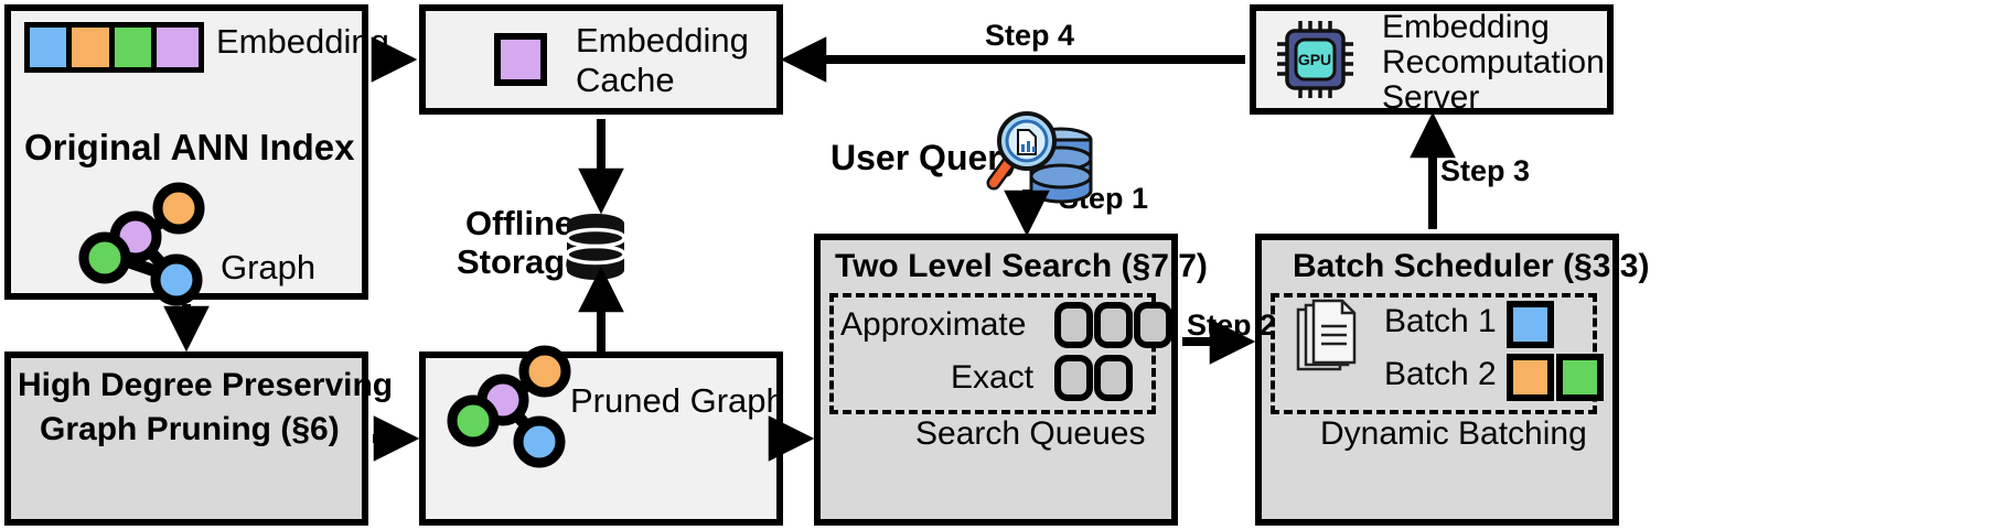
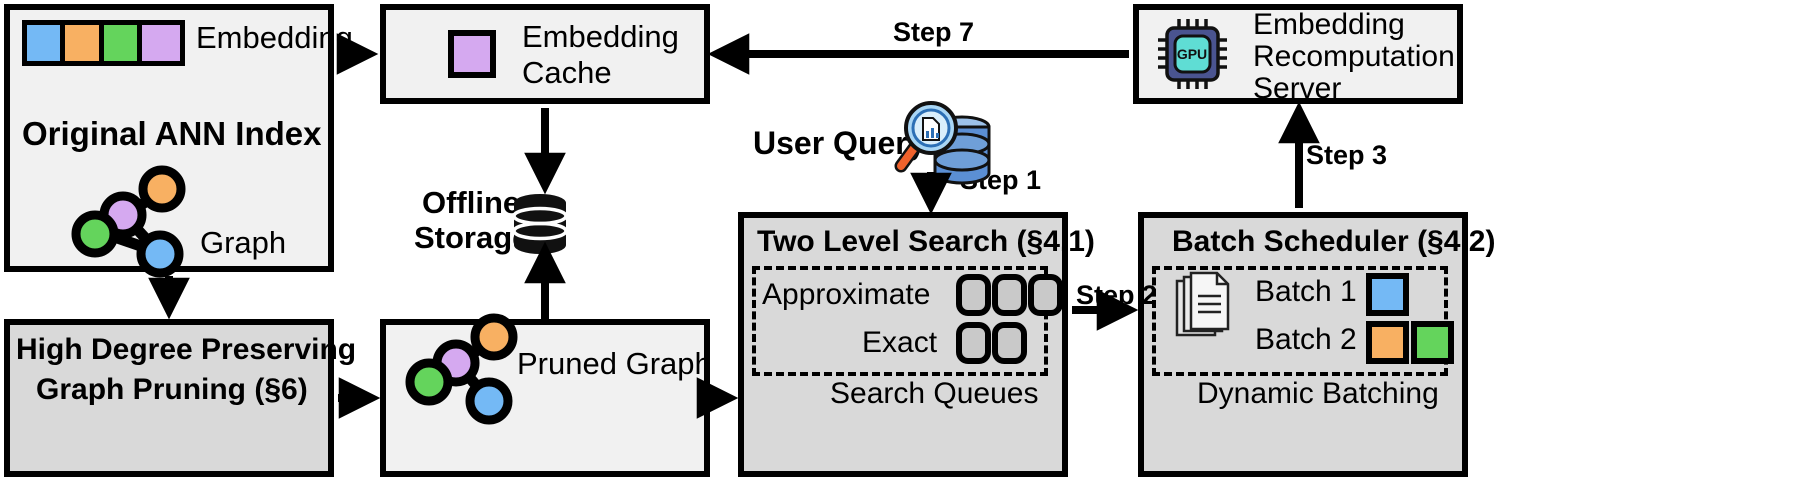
  Embedding
  Original ANN Index
  Graph
  Embedding
  Cache
  Offline
  Storag
  High Degree Preserving
  Graph Pruning (§6)
  Pruned Graph
  User Quer
- Two Level Search (§7.7)
+ Two Level Search (§4.1)
  Approximate
  Exact
  Search Queues
- Batch Scheduler (§3.3)
+ Batch Scheduler (§4.2)
  Batch 1
  Batch 2
  Dynamic Batching
  Embedding
  Recomputation
  Server
- Step 4
+ Step 7
  Step 2
  Step 3
  GPU
